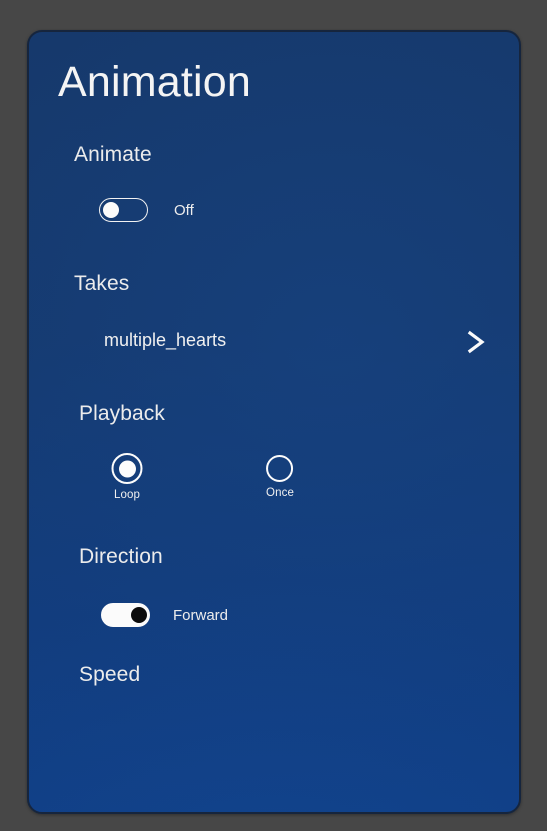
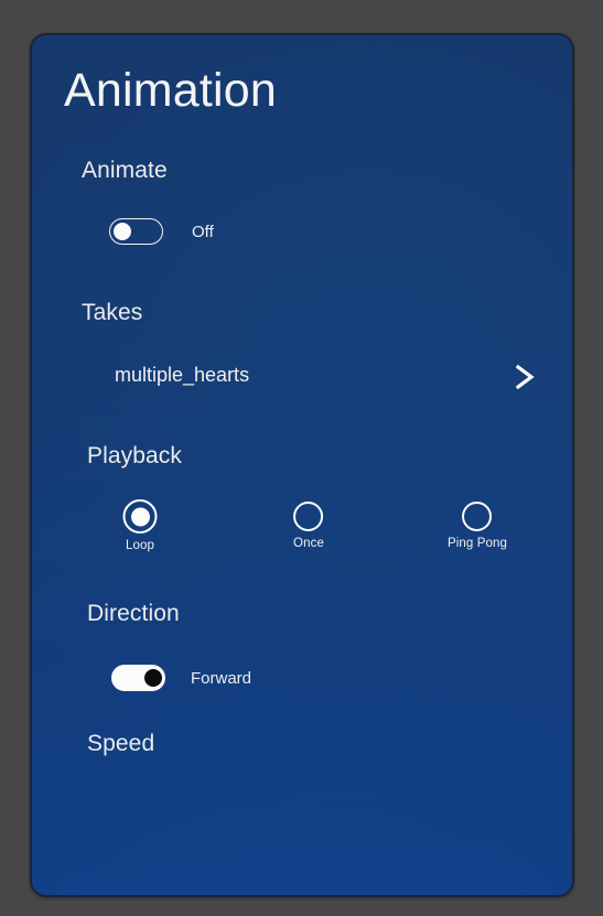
  Animation
  Animate
  Off
  Takes
  multiple_hearts
  Playback
  Loop
  Once
+ Ping Pong
  Direction
  Forward
  Speed
